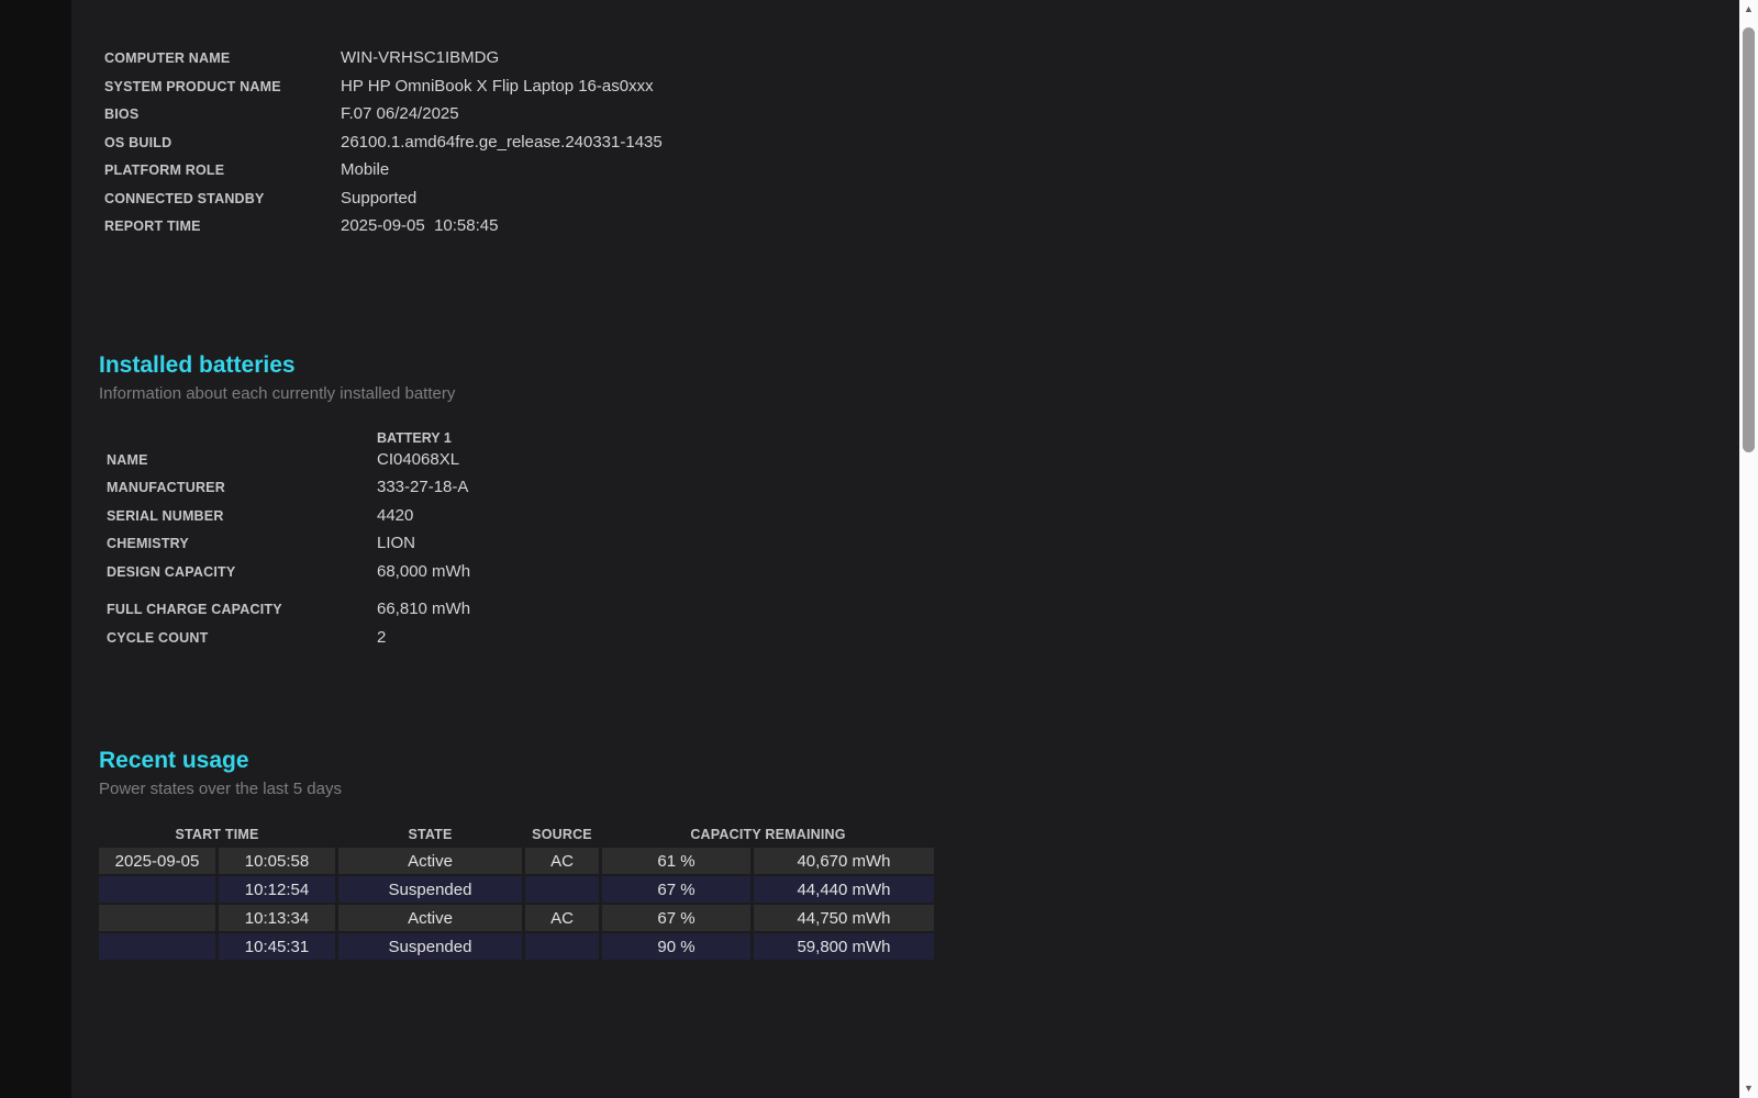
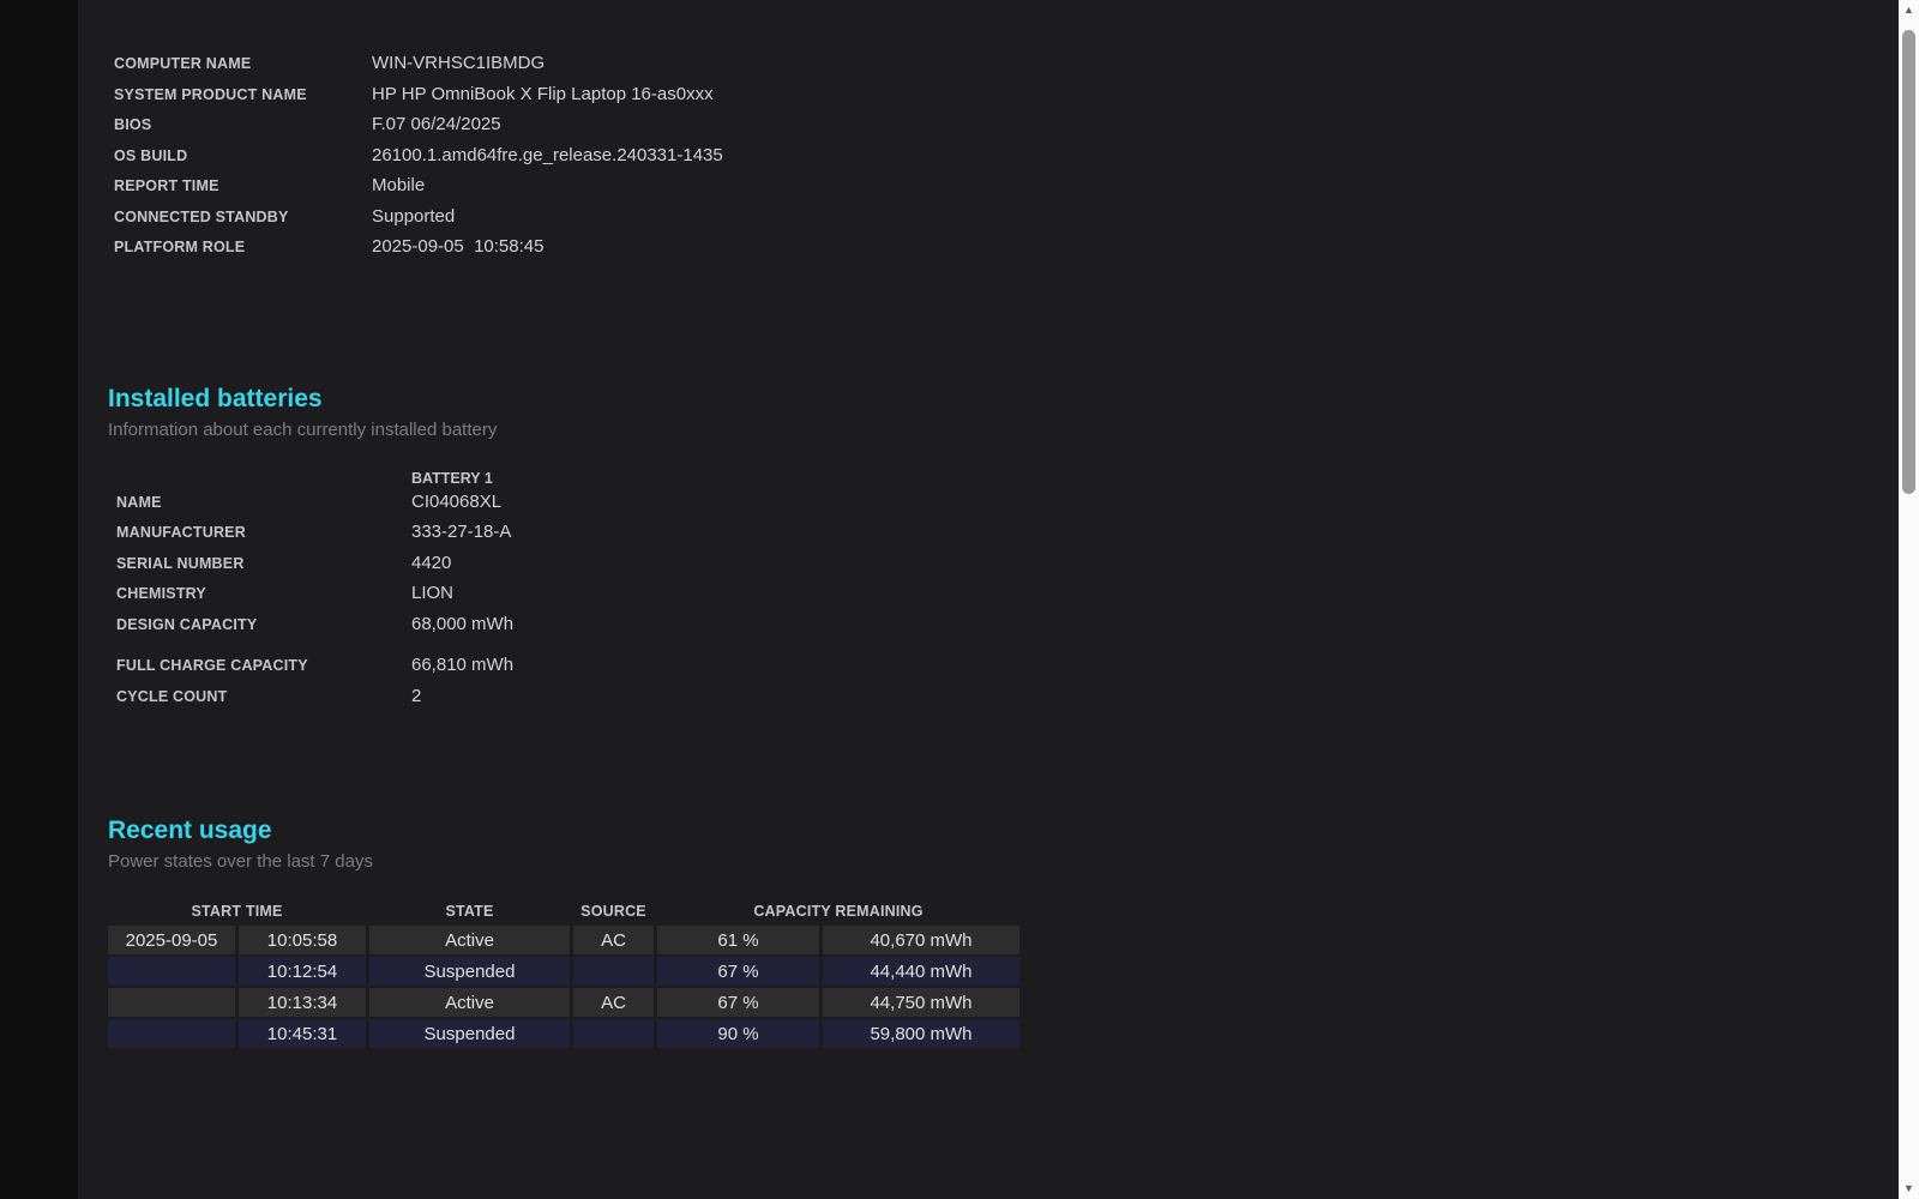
  COMPUTER NAME
  WIN-VRHSC1IBMDG
  SYSTEM PRODUCT NAME
  HP HP OmniBook X Flip Laptop 16-as0xxx
  BIOS
  F.07 06/24/2025
  OS BUILD
  26100.1.amd64fre.ge_release.240331-1435
- PLATFORM ROLE
+ REPORT TIME
  Mobile
  CONNECTED STANDBY
  Supported
- REPORT TIME
+ PLATFORM ROLE
  2025-09-05 10:58:45
  Installed batteries
  Information about each currently installed battery
  BATTERY 1
  NAME
  CI04068XL
  MANUFACTURER
  333-27-18-A
  SERIAL NUMBER
  4420
  CHEMISTRY
  LION
  DESIGN CAPACITY
  68,000 mWh
  FULL CHARGE CAPACITY
  66,810 mWh
  CYCLE COUNT
  2
  Recent usage
- Power states over the last 5 days
+ Power states over the last 7 days
  START TIME	STATE	SOURCE	CAPACITY REMAINING
  2025-09-05	10:05:58	Active	AC	61 %	40,670 mWh
  	10:12:54	Suspended		67 %	44,440 mWh
  	10:13:34	Active	AC	67 %	44,750 mWh
  	10:45:31	Suspended		90 %	59,800 mWh
  ▲
  ▼
